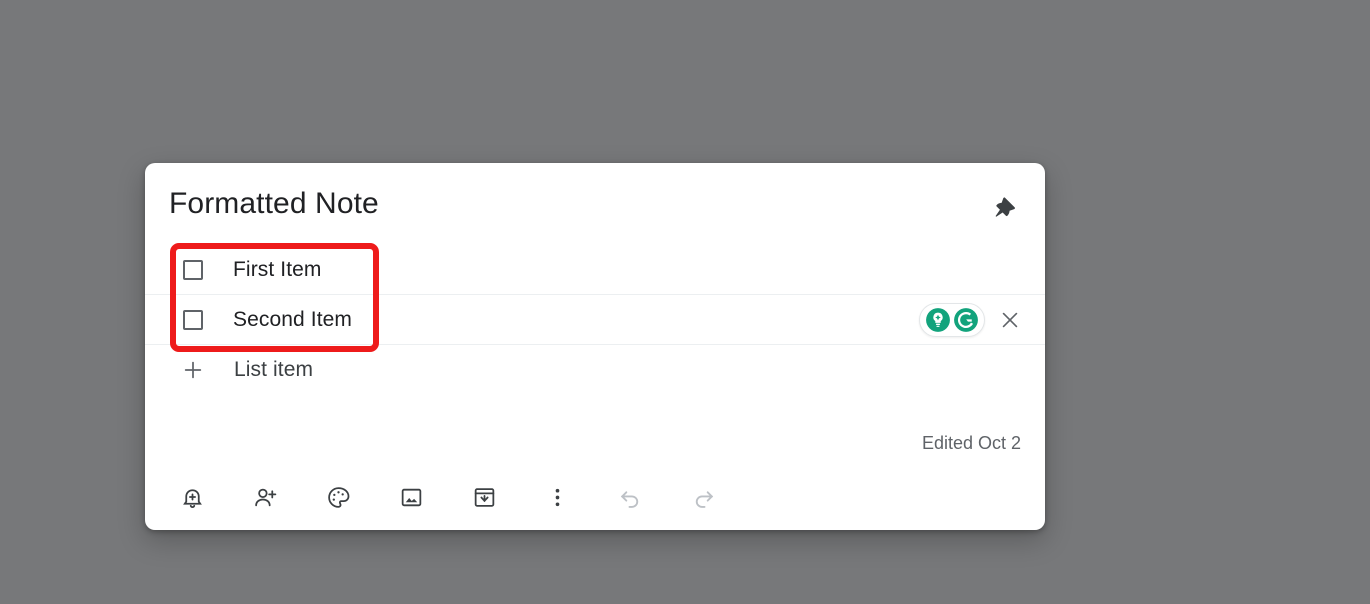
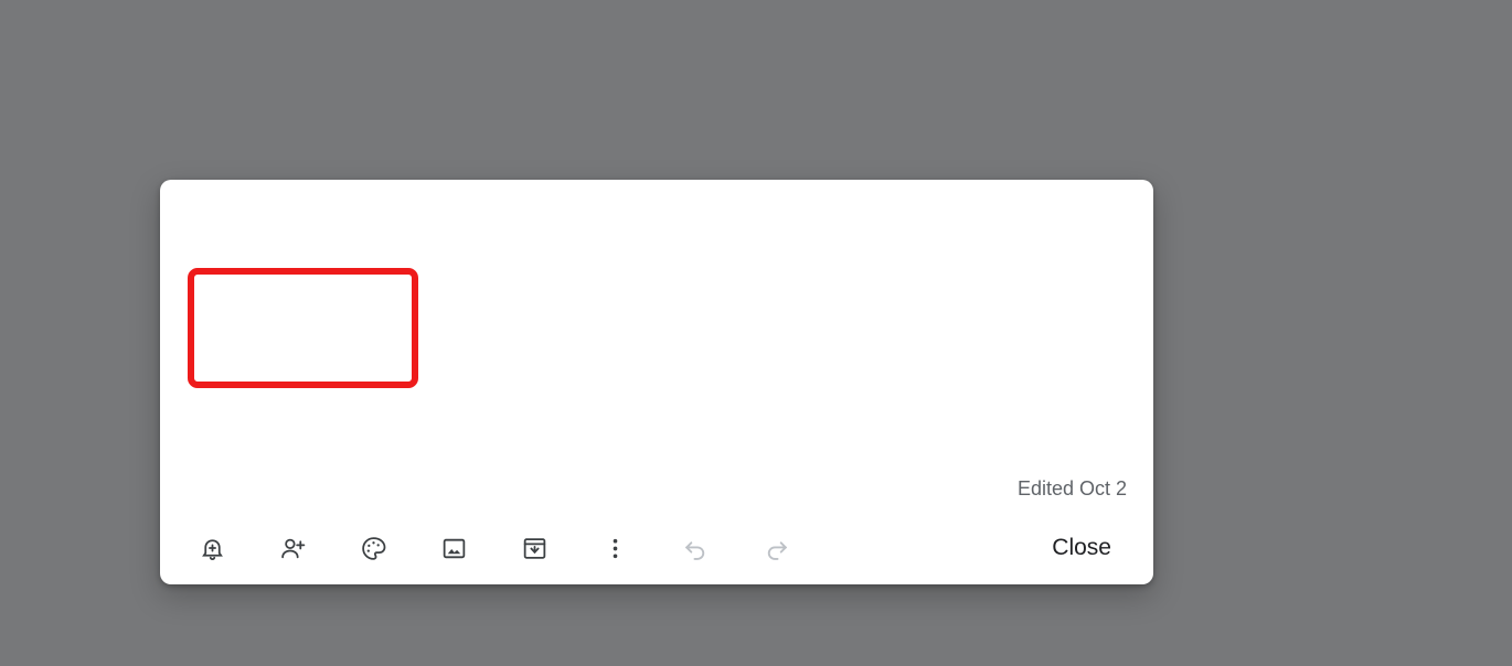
- Formatted Note
- First Item
- Second Item
- List item
  Edited Oct 2
+ Close
